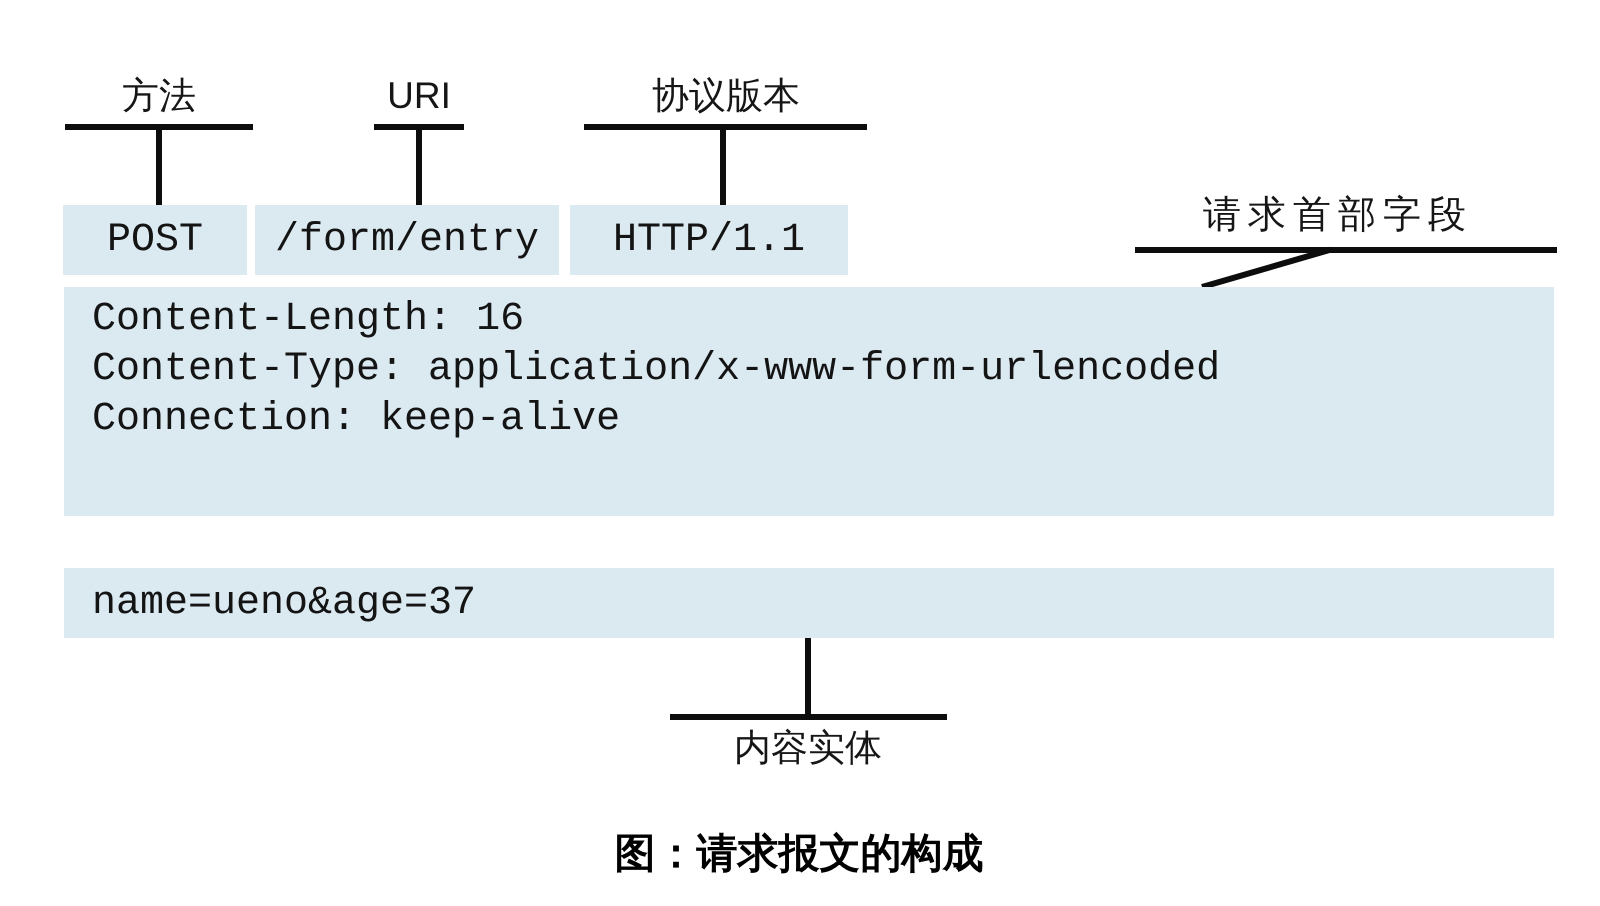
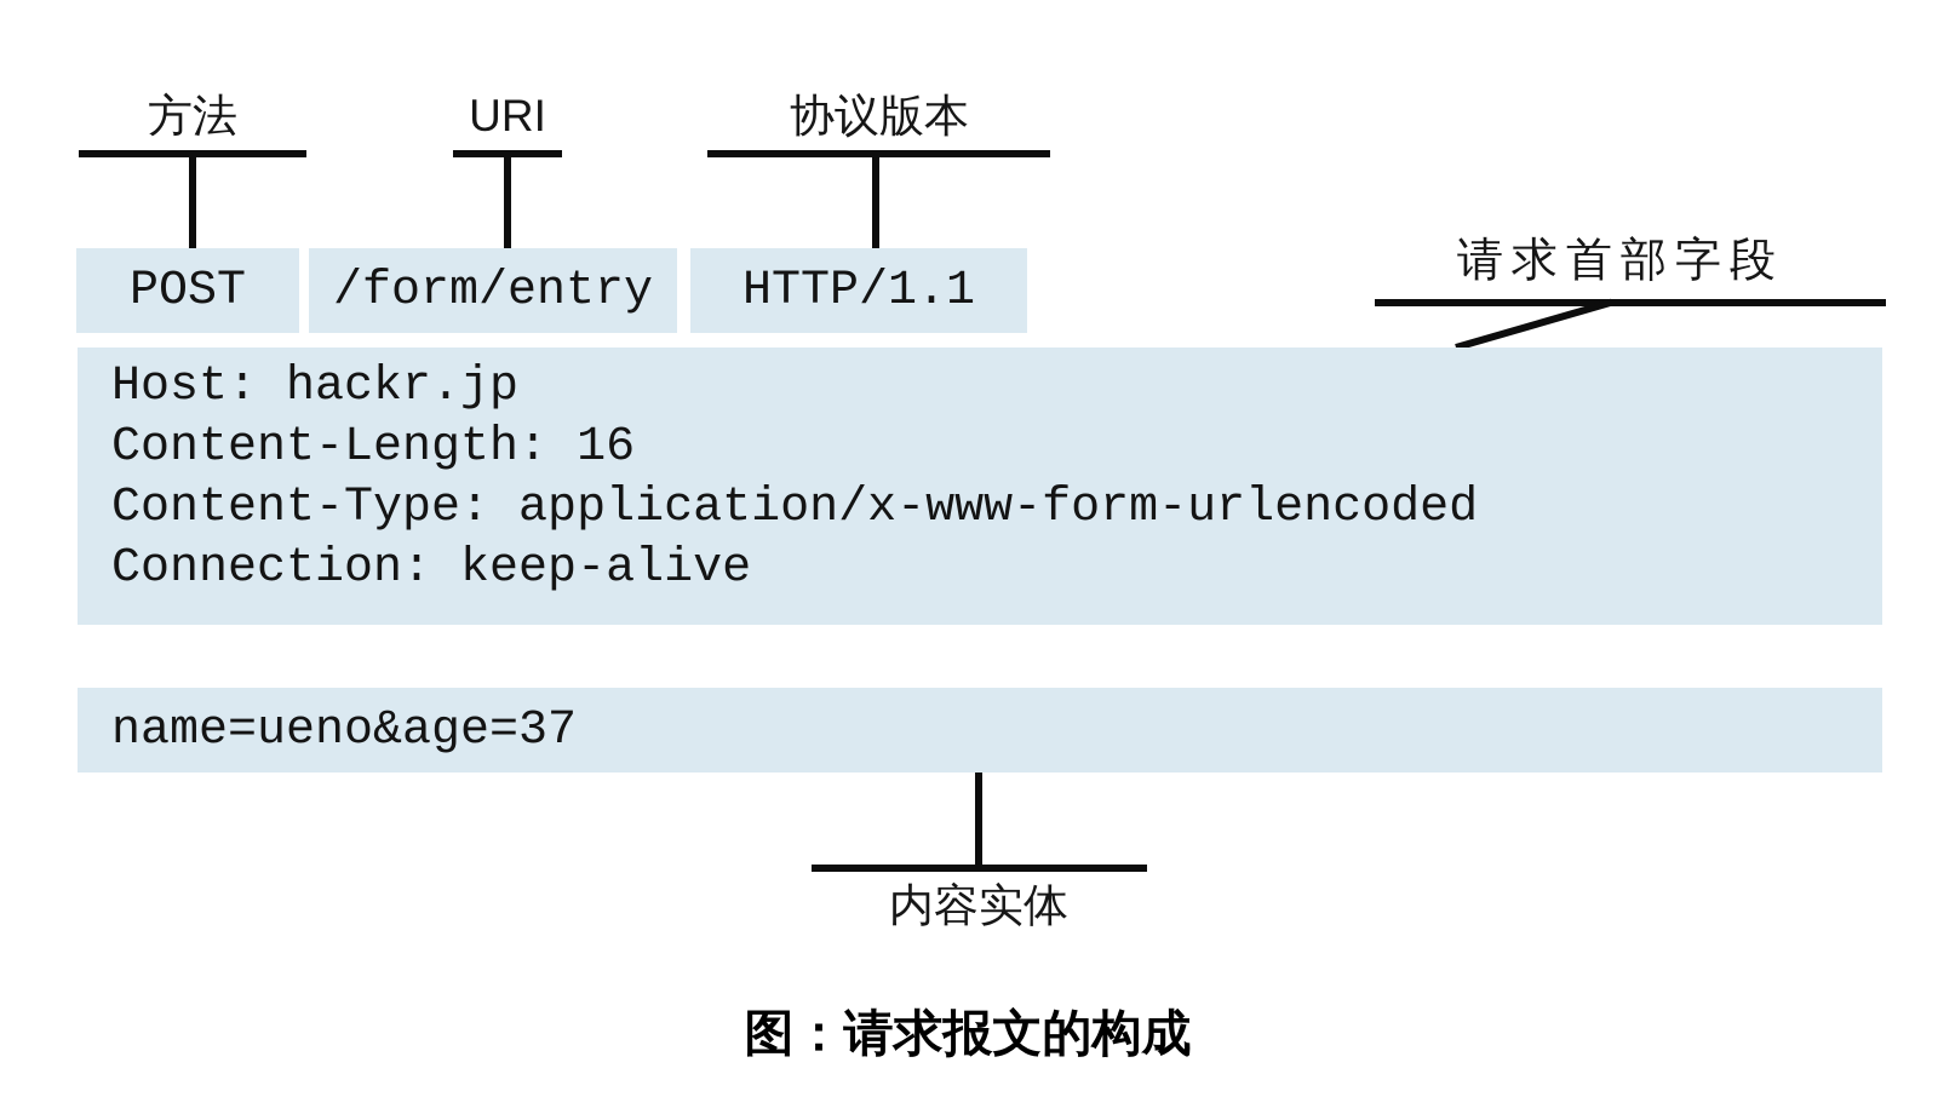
  方法
  URI
  协议版本
  POST
  /form/entry
  HTTP/1.1
  请求首部字段
+ Host: hackr.jp
  Content-Length: 16
  Content-Type: application/x-www-form-urlencoded
  Connection: keep-alive
  name=ueno&age=37
  内容实体
  图：请求报文的构成
